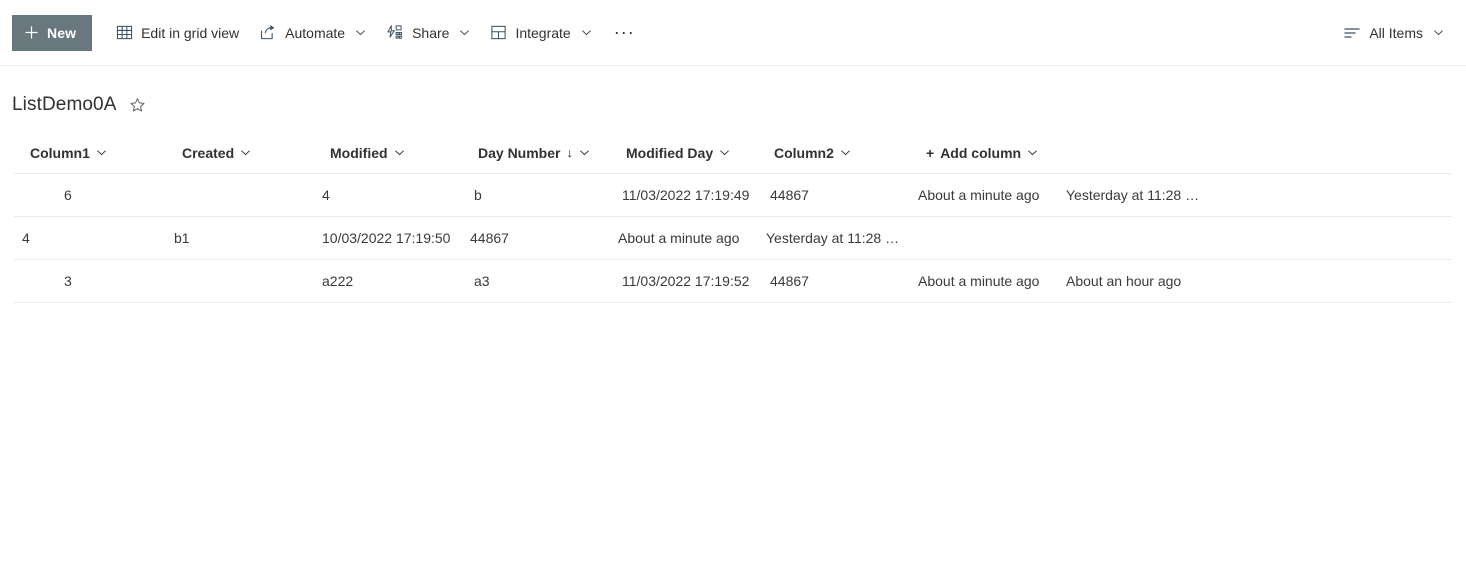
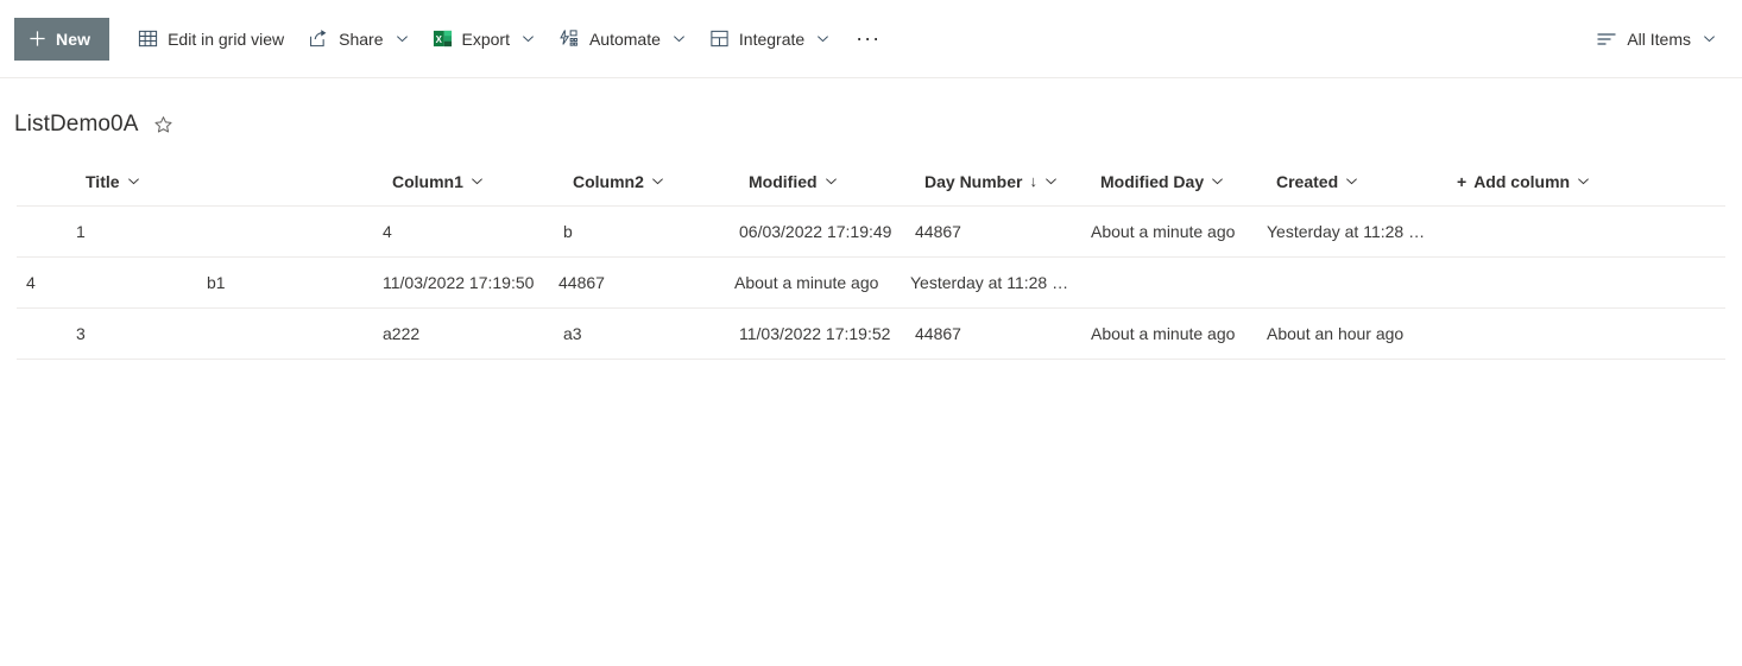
  New
  Edit in grid view
- Automate
+ Share
+ X
+ Export
- Share
+ Automate
  Integrate
  ···
  All Items
  ListDemo0A
+ Title
  Column1
- Created
+ Column2
  Modified
  Day Number
  ↓
  Modified Day
- Column2
+ Created
  +
  Add column
- 6
+ 1
  4
  b
- 11/03/2022 17:19:49
+ 06/03/2022 17:19:49
  44867
  About a minute ago
  Yesterday at 11:28 PM
  4
  b1
- 10/03/2022 17:19:50
+ 11/03/2022 17:19:50
  44867
  About a minute ago
  Yesterday at 11:28 PM
  3
  a222
  a3
  11/03/2022 17:19:52
  44867
  About a minute ago
  About an hour ago
